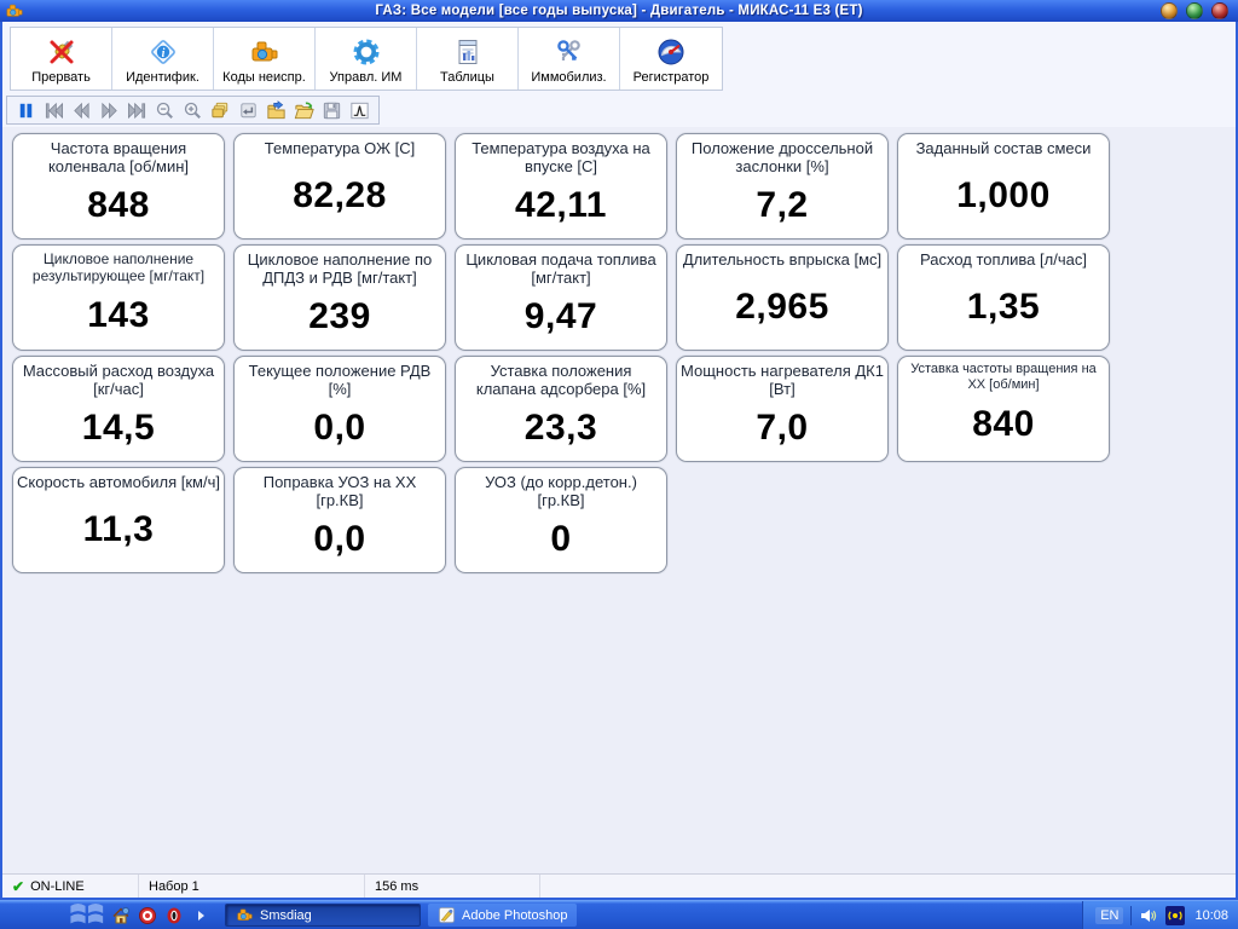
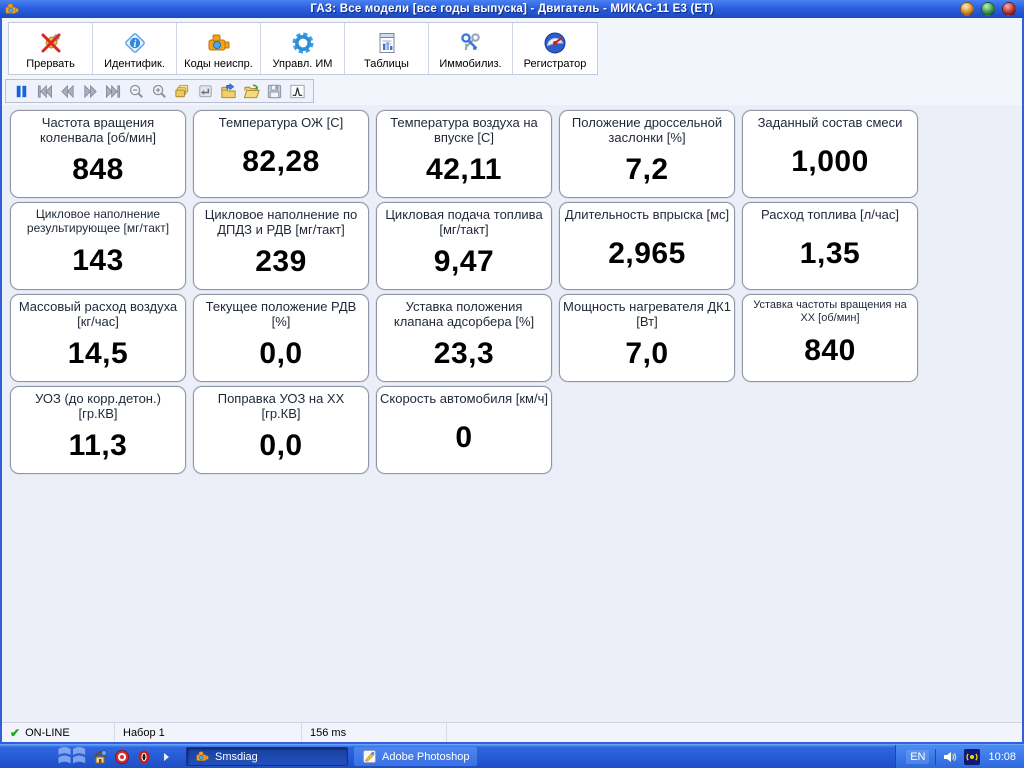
  ГАЗ: Все модели [все годы выпуска] - Двигатель - МИКАС-11 Е3 (ЕТ)
  Прервать
  i
  Идентифик.
  Коды неиспр.
  Управл. ИМ
  Таблицы
  Иммобилиз.
  Регистратор
  Частота вращения коленвала [об/мин]
  848
  Температура ОЖ [С]
  82,28
  Температура воздуха на впуске [С]
  42,11
  Положение дроссельной заслонки [%]
  7,2
  Заданный состав смеси
  1,000
  Цикловое наполнение результирующее [мг/такт]
  143
  Цикловое наполнение по ДПДЗ и РДВ [мг/такт]
  239
  Цикловая подача топлива [мг/такт]
  9,47
  Длительность впрыска [мс]
  2,965
  Расход топлива [л/час]
  1,35
  Массовый расход воздуха [кг/час]
  14,5
  Текущее положение РДВ [%]
  0,0
  Уставка положения клапана адсорбера [%]
  23,3
  Мощность нагревателя ДК1 [Вт]
  7,0
  Уставка частоты вращения на ХХ [об/мин]
  840
- Скорость автомобиля [км/ч]
+ УОЗ (до корр.детон.) [гр.КВ]
  11,3
  Поправка УОЗ на ХХ [гр.КВ]
  0,0
- УОЗ (до корр.детон.) [гр.КВ]
+ Скорость автомобиля [км/ч]
  0
  ✔
  ON-LINE
  Набор 1
  156 ms
  Smsdiag
  Adobe Photoshop
  EN
  10:08
